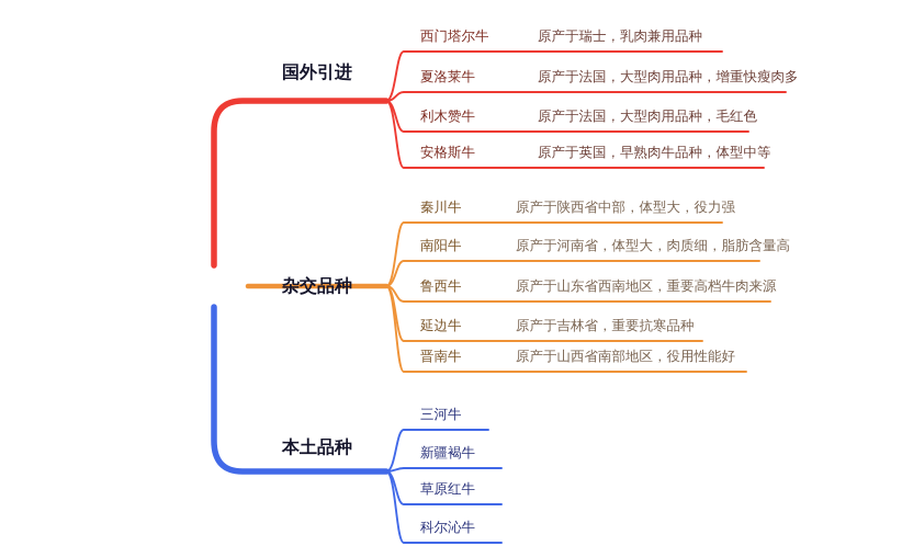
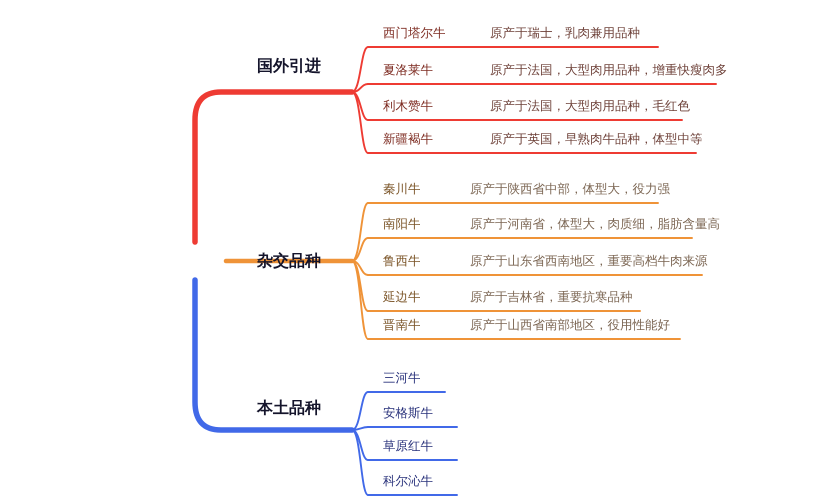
  国外引进
  杂交品种
  本土品种
  西门塔尔牛
  原产于瑞士，乳肉兼用品种
  夏洛莱牛
  原产于法国，大型肉用品种，增重快瘦肉多
  利木赞牛
  原产于法国，大型肉用品种，毛红色
- 安格斯牛
+ 新疆褐牛
  原产于英国，早熟肉牛品种，体型中等
  秦川牛
  原产于陕西省中部，体型大，役力强
  南阳牛
  原产于河南省，体型大，肉质细，脂肪含量高
  鲁西牛
  原产于山东省西南地区，重要高档牛肉来源
  延边牛
  原产于吉林省，重要抗寒品种
  晋南牛
  原产于山西省南部地区，役用性能好
  三河牛
- 新疆褐牛
+ 安格斯牛
  草原红牛
  科尔沁牛
